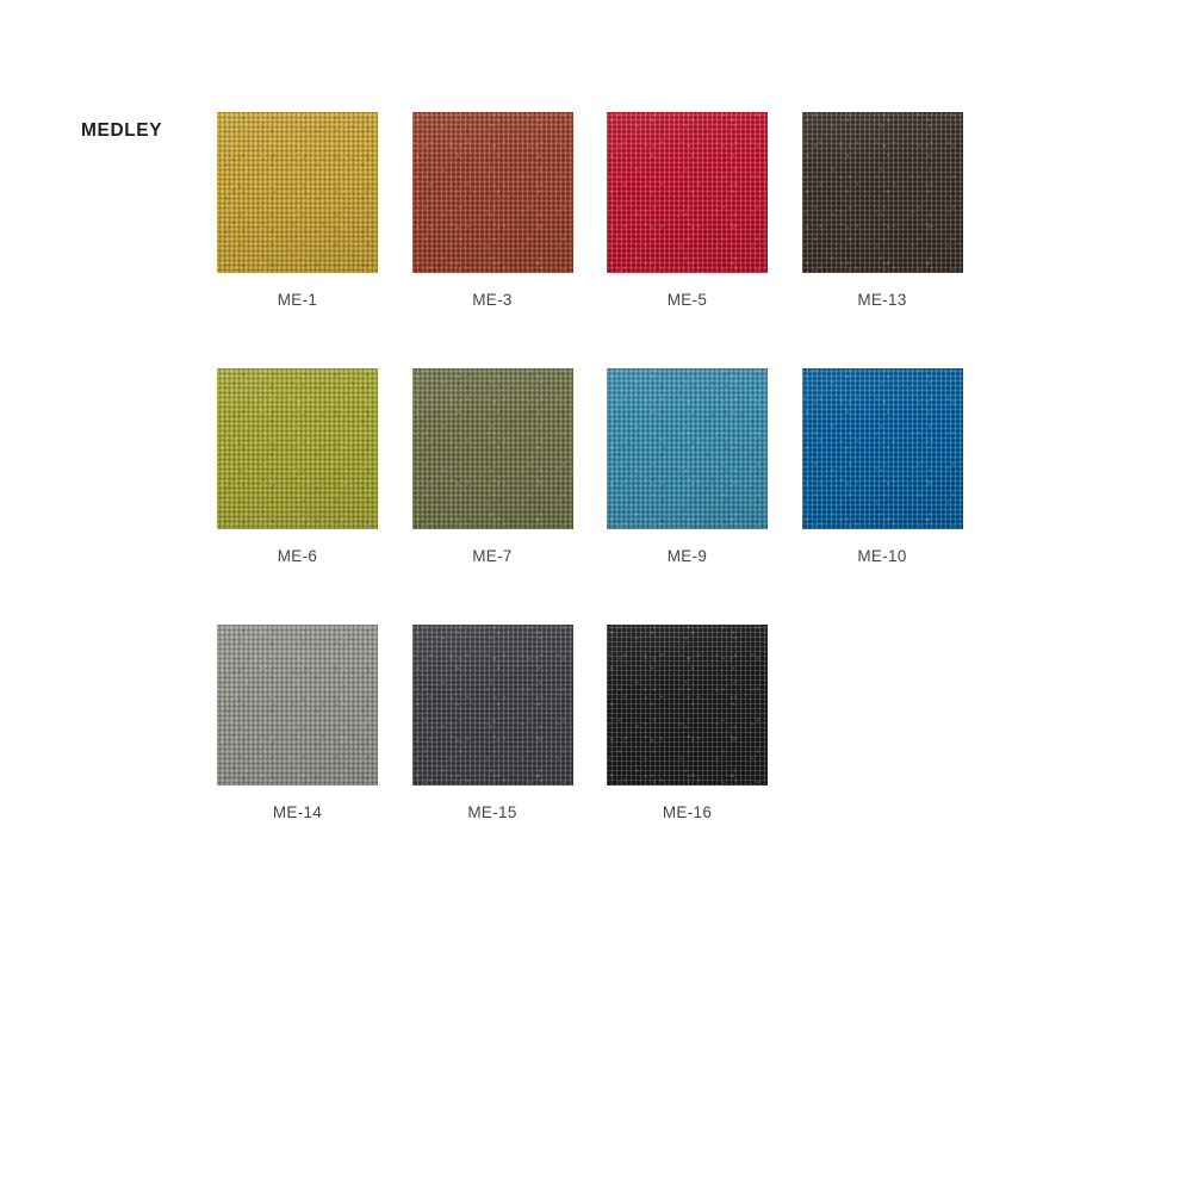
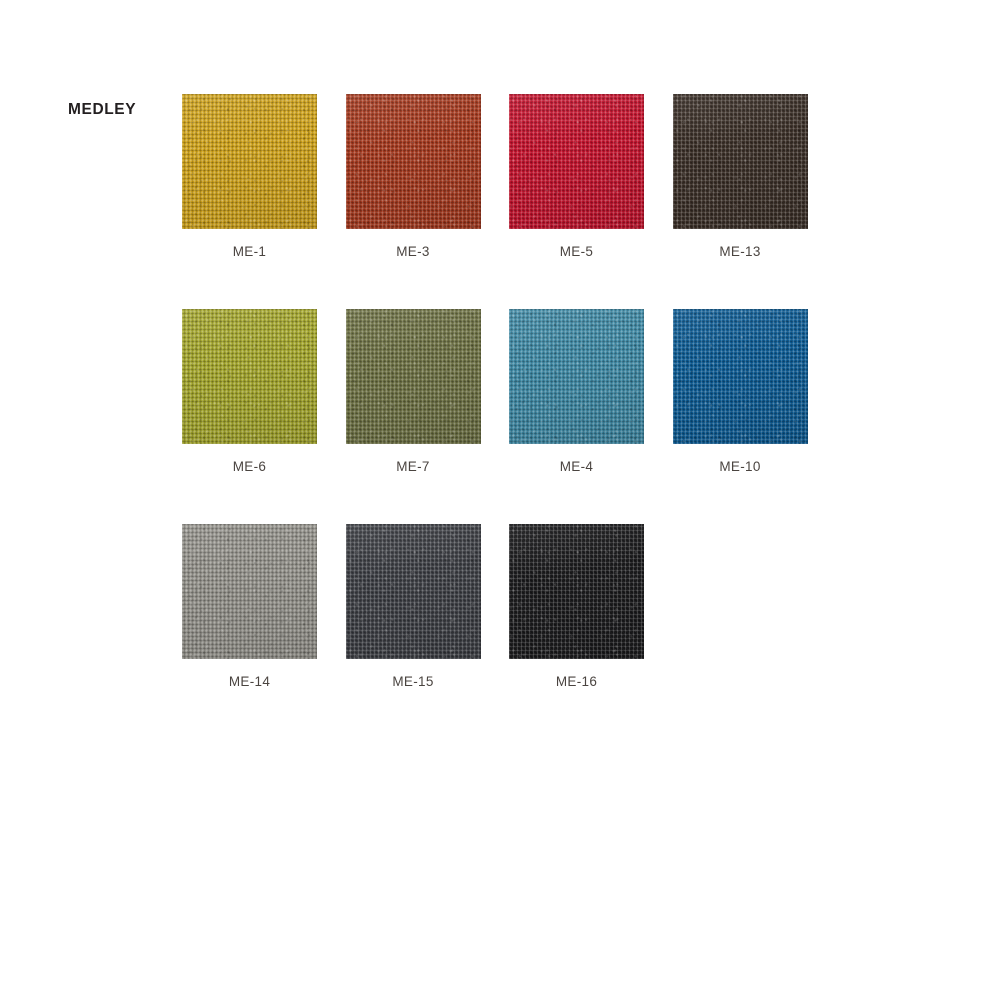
  MEDLEY
  ME-1
  ME-3
  ME-5
  ME-13
  ME-6
  ME-7
- ME-9
+ ME-4
  ME-10
  ME-14
  ME-15
  ME-16
